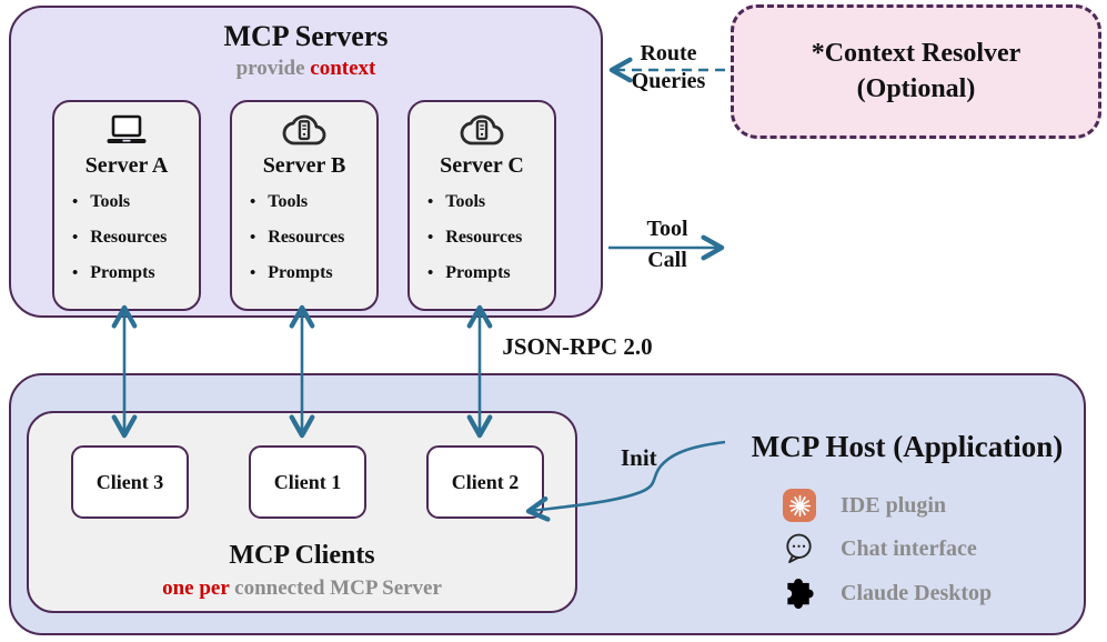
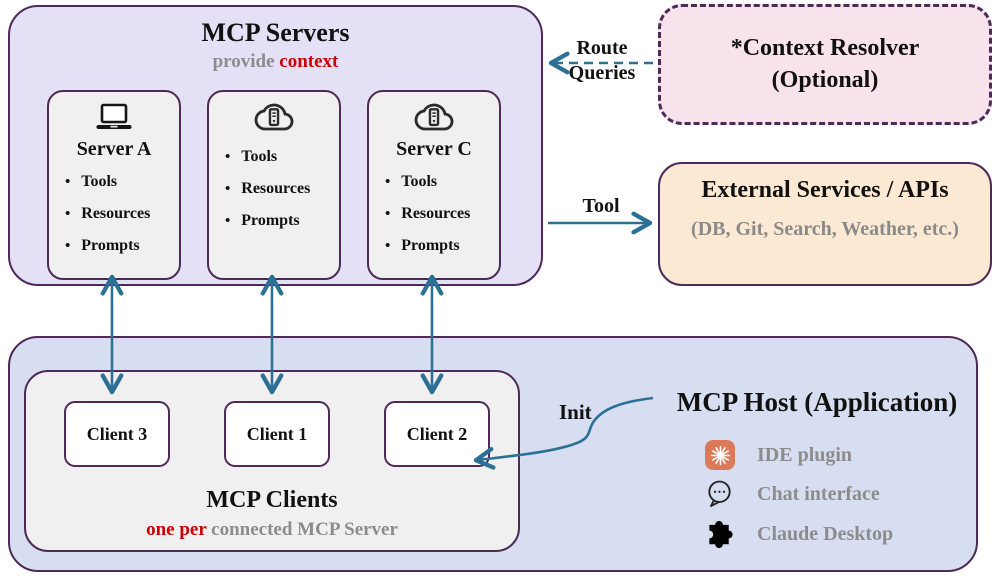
  MCP Servers
  provide context
  Server A
  Tools
  Resources
  Prompts
- Server B
  Tools
  Resources
  Prompts
  Server C
  Tools
  Resources
  Prompts
  *Context Resolver
  (Optional)
+ External Services / APIs
+ (DB, Git, Search, Weather, etc.)
  Client 3
  Client 1
  Client 2
  MCP Clients
  one per connected MCP Server
  MCP Host (Application)
  Init
  IDE plugin
  Chat interface
  Claude Desktop
  Route
  Queries
  Tool
- Call
- JSON-RPC 2.0
